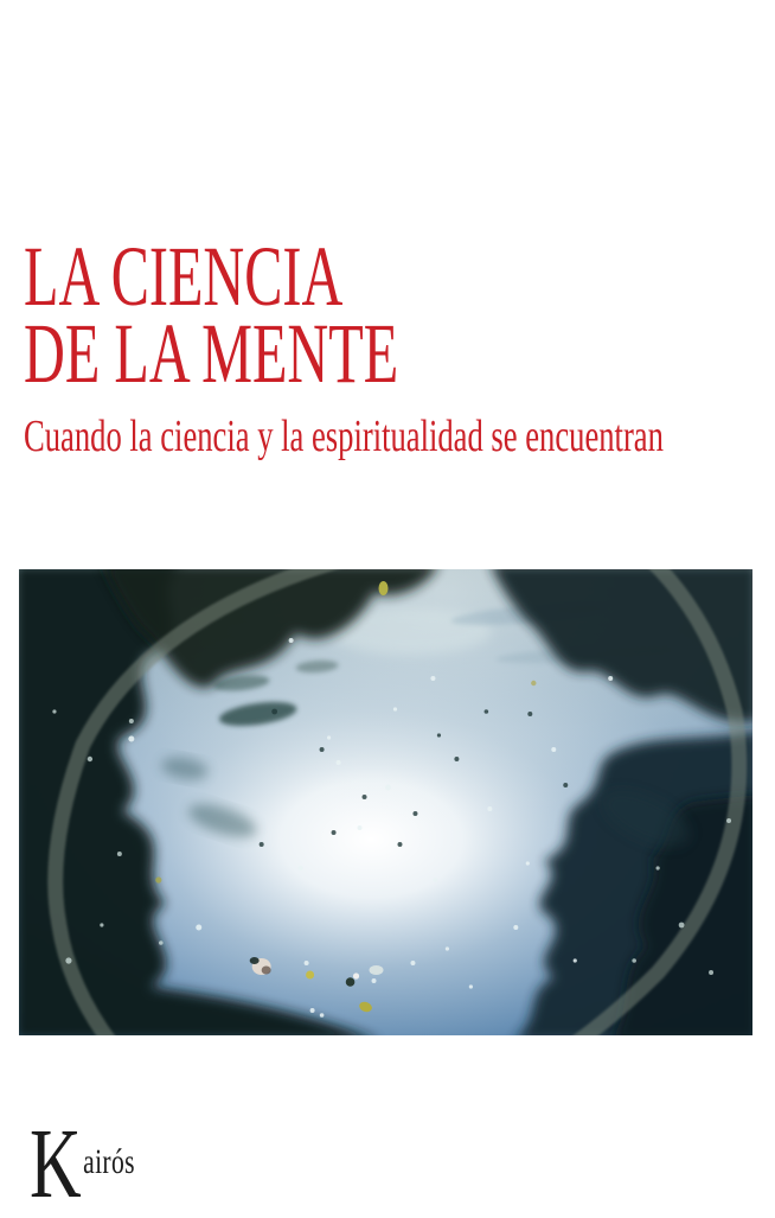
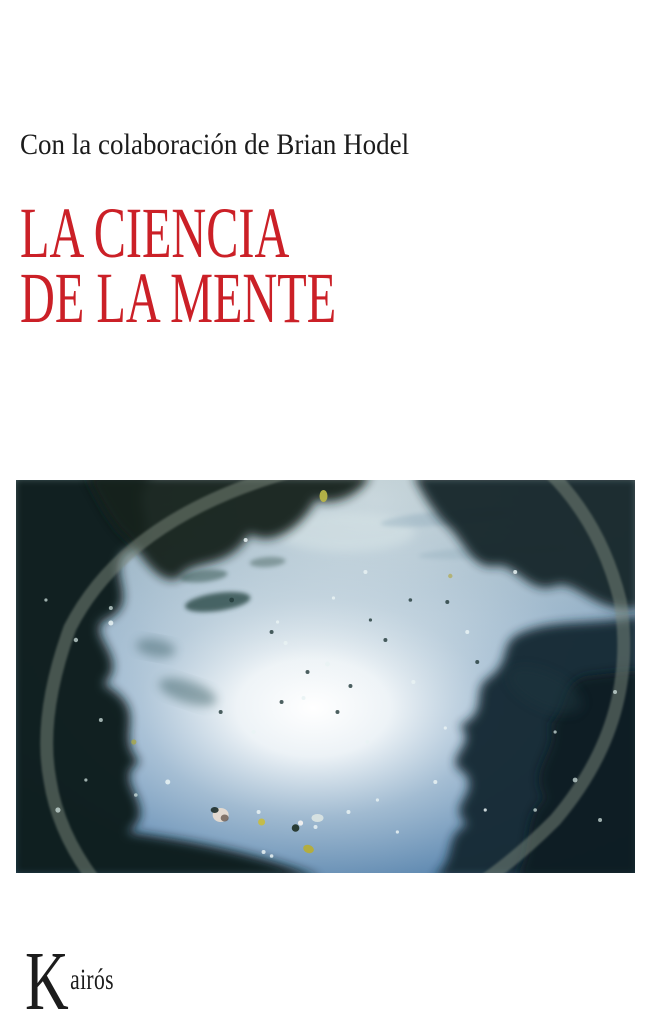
+ Con la colaboración de Brian Hodel
  LA CIENCIA
  DE LA MENTE
- Cuando la ciencia y la espiritualidad se encuentran
  Kairós
